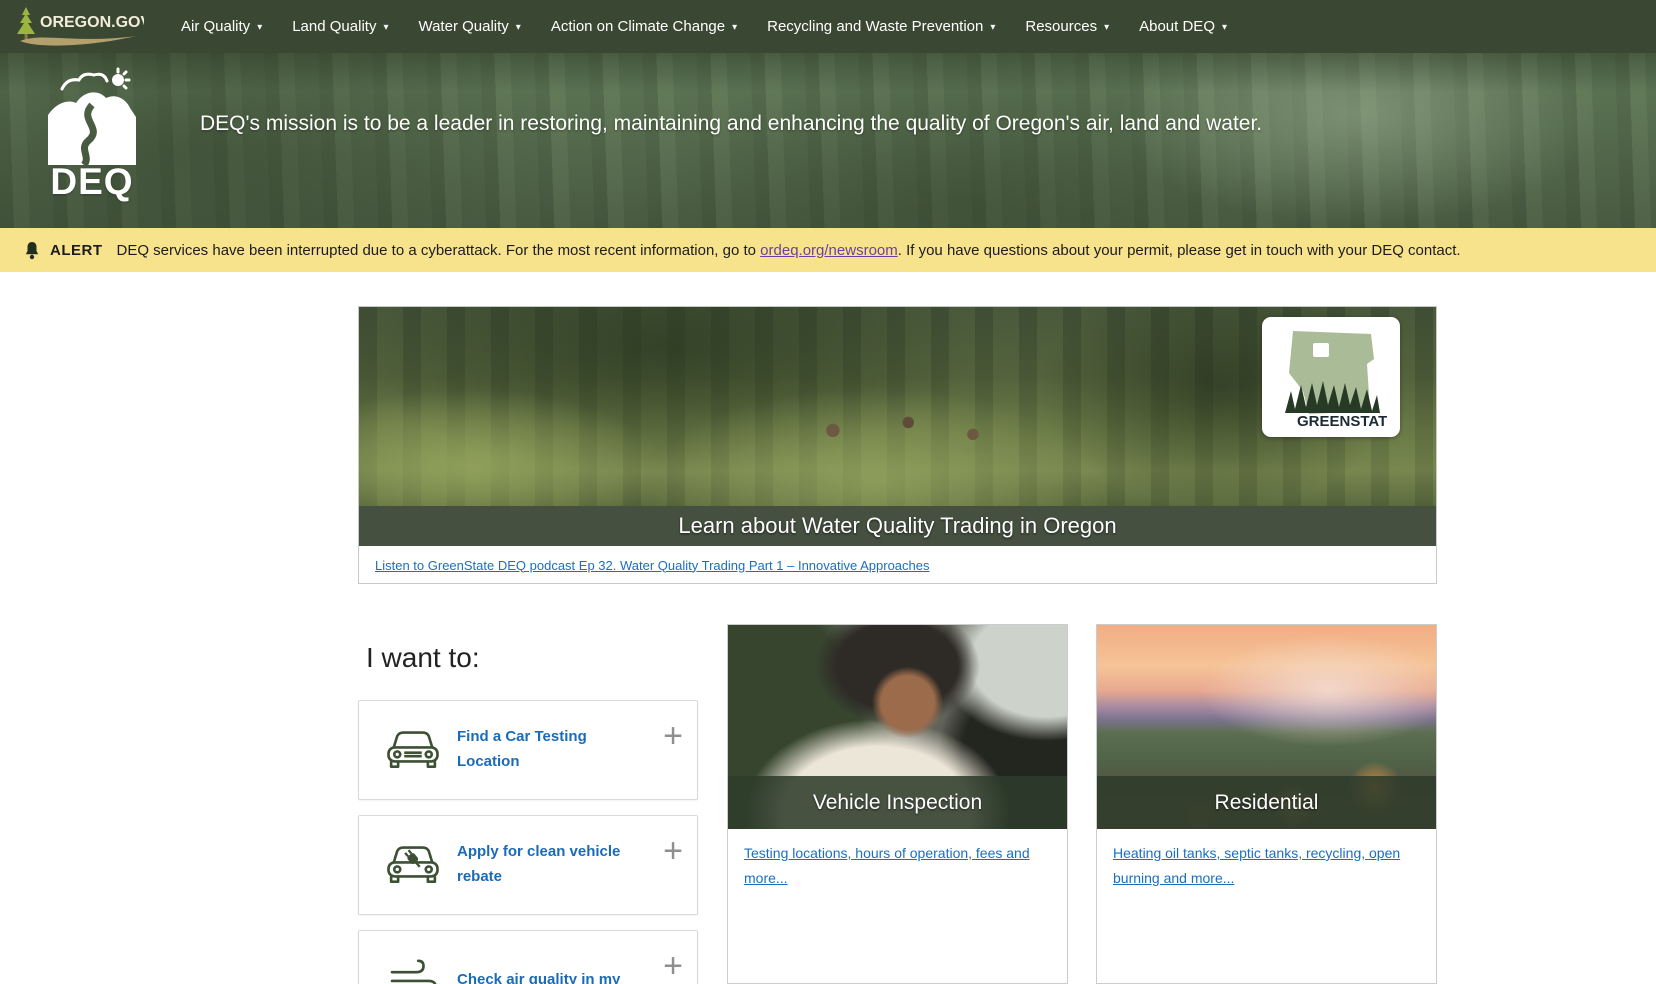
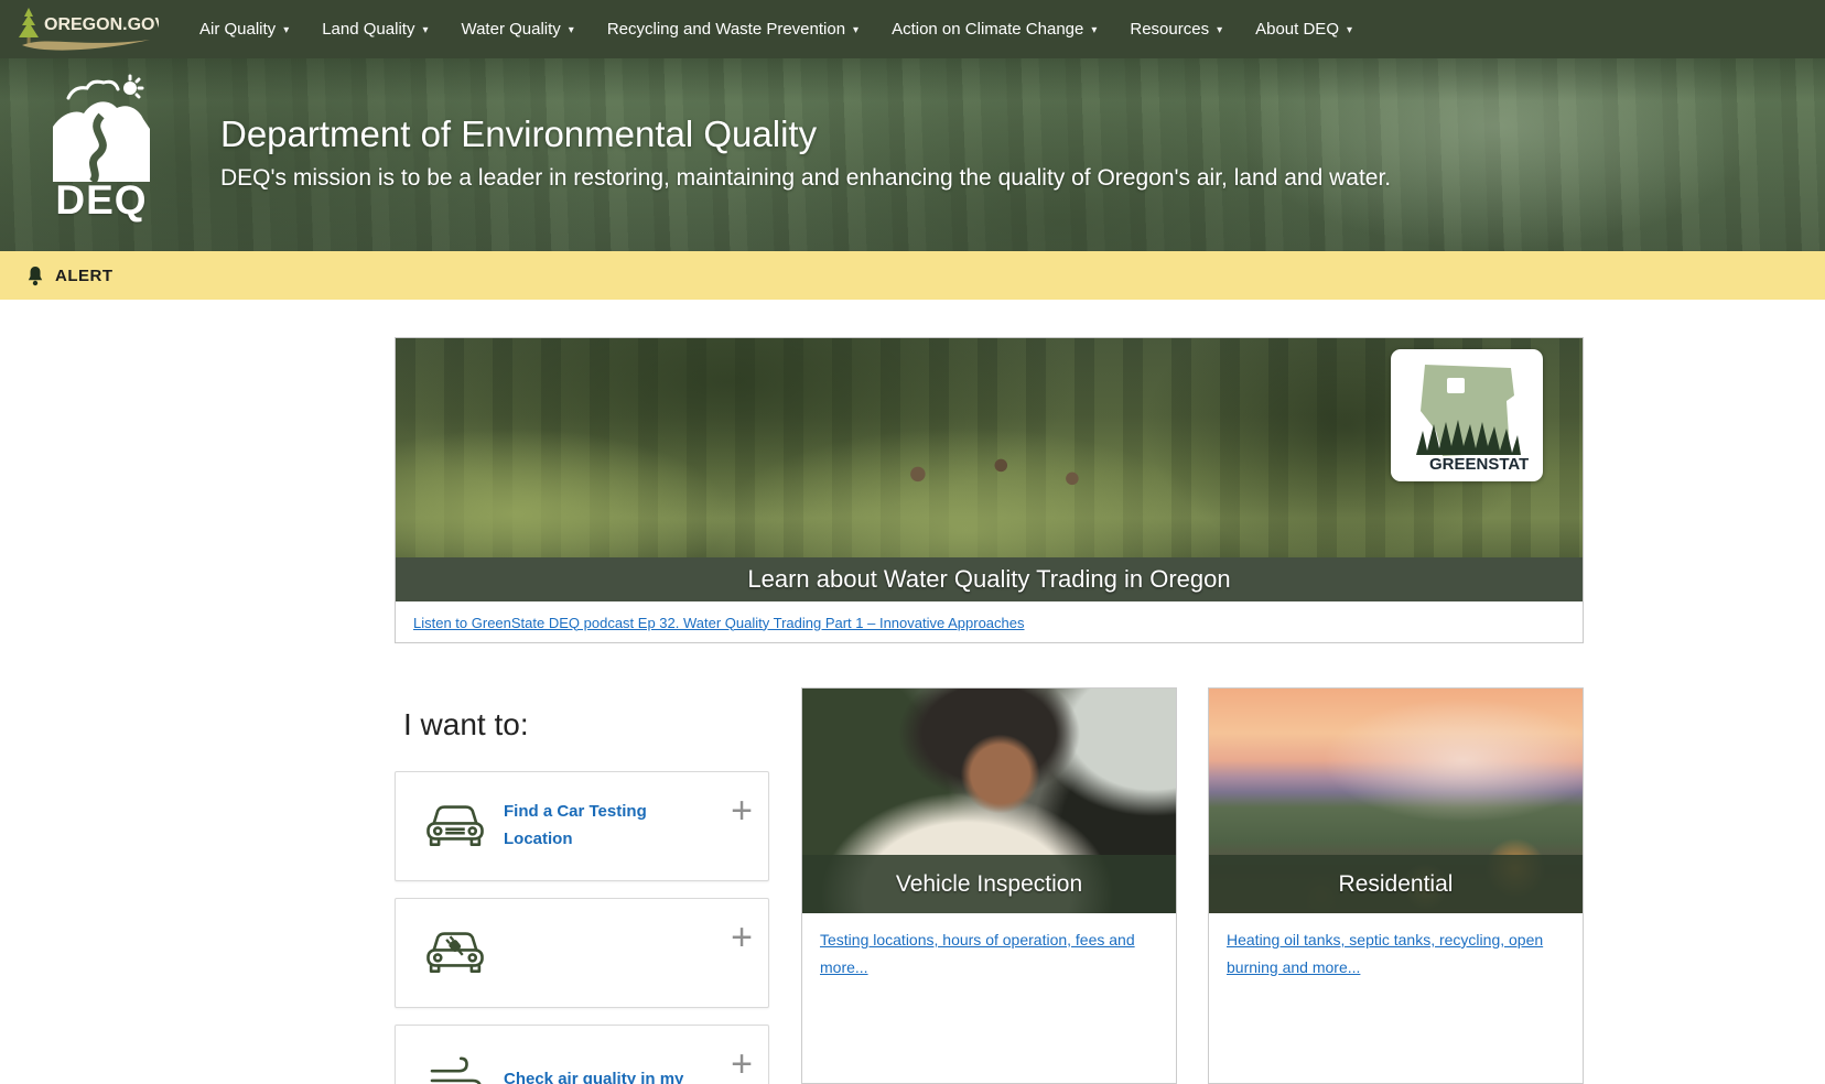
  OREGON.GO
  Air Quality
  ▾
  Land Quality
  ▾
  Water Quality
  ▾
- Action on Climate Change
+ Recycling and Waste Prevention
  ▾
- Recycling and Waste Prevention
+ Action on Climate Change
  ▾
  Resources
  ▾
  About DEQ
  ▾
  DEQ
+ Department of Environmental Quality
  DEQ's mission is to be a leader in restoring, maintaining and enhancing the quality of Oregon's air, land and water.
  ALERT
- DEQ services have been interrupted due to a cyberattack. For the most recent information, go to ordeq.org/newsroom. If you have questions about your permit, please get in touch with your DEQ contact.
  GREENSTAT
  Learn about Water Quality Trading in Oregon
  Listen to GreenState DEQ podcast Ep 32. Water Quality Trading Part 1 – Innovative Approaches
  I want to:
  Find a Car Testing Location
  +
- Apply for clean vehicle rebate
  +
  Check air quality in my
  +
  Vehicle Inspection
  Testing locations, hours of operation, fees and more...
  Residential
  Heating oil tanks, septic tanks, recycling, open burning and more...
